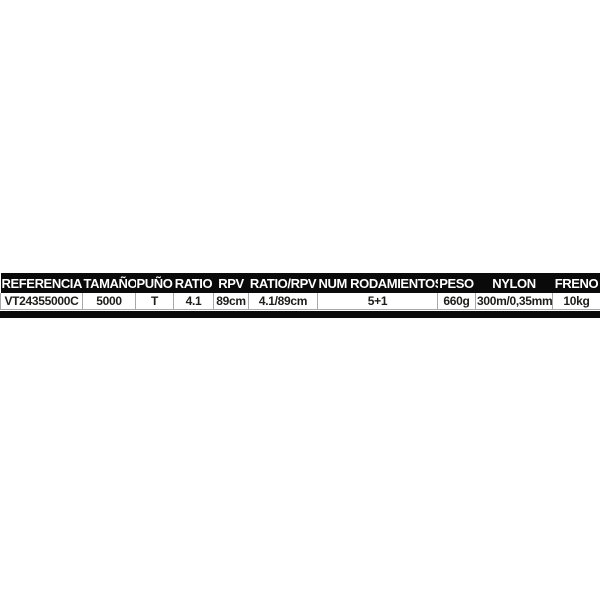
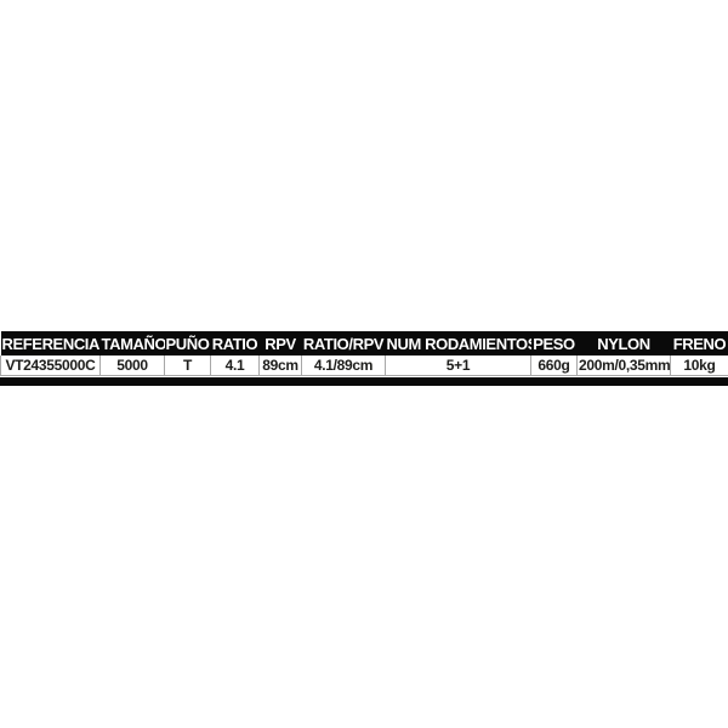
  REFERENCIA	TAMAÑO	PUÑO	RATIO	RPV	RATIO/RPV	NUM RODAMIENTO	PESO	NYLON	FRENO
- VT24355000C	5000	T	4.1	89cm	4.1/89cm	5+1	660g	300m/0,35mm	10kg
+ VT24355000C	5000	T	4.1	89cm	4.1/89cm	5+1	660g	200m/0,35mm	10kg
